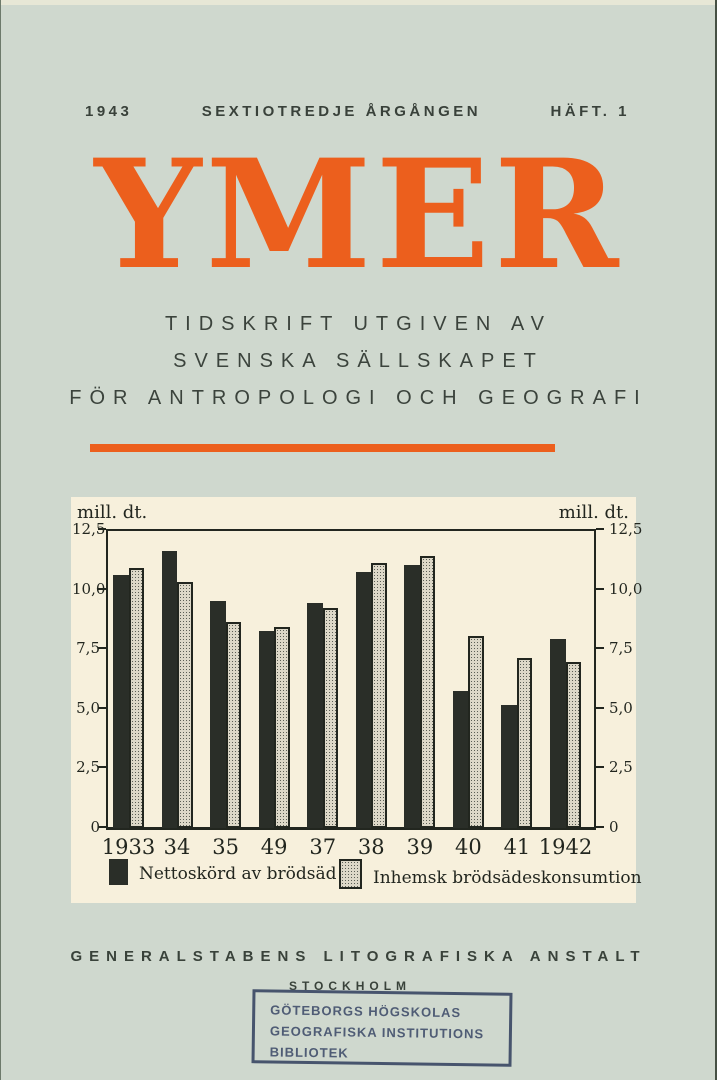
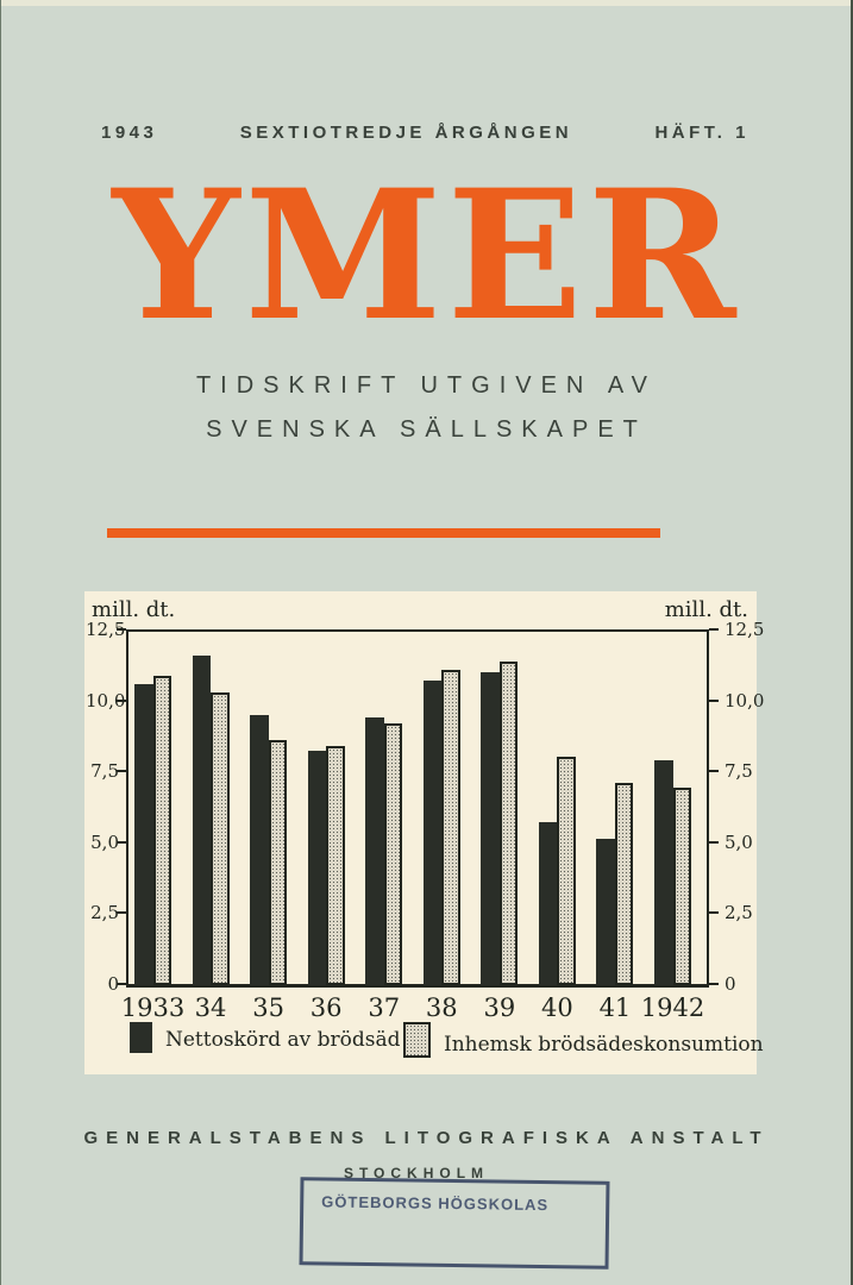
  1943
  SEXTIOTREDJE ÅRGÅNGEN
  HÄFT. 1
  YMER
  TIDSKRIFT UTGIVEN AV
  SVENSKA SÄLLSKAPET
- FÖR ANTROPOLOGI OCH GEOGRAFI
  mill. dt.
  mill. dt.
  Nettoskörd av brödsäd
  Inhemsk brödsädeskonsumtion
  12,5
  12,5
  10,0
  10,0
  7,5
  7,5
  5,0
  5,0
  2,5
  2,5
  0
  0
  1933
  34
  35
- 49
+ 36
  37
  38
  39
  40
  41
  1942
  GENERALSTABENS LITOGRAFISKA ANSTALT
  STOCKHOLM
  GÖTEBORGS HÖGSKOLAS
- GEOGRAFISKA INSTITUTIONS
- BIBLIOTEK
